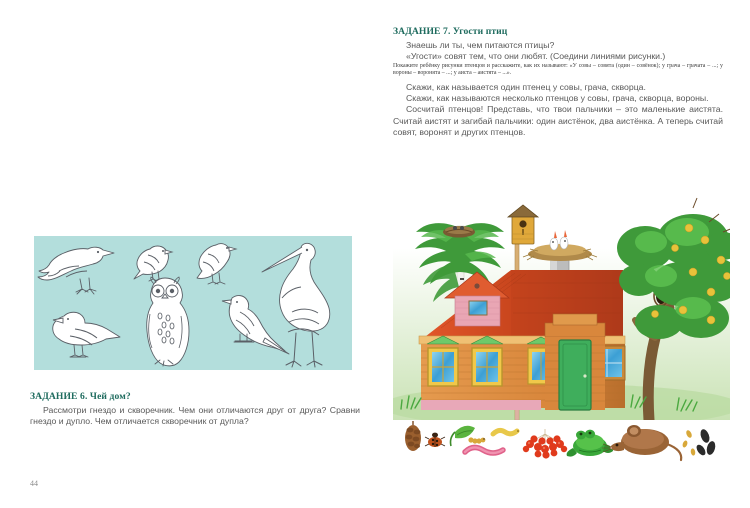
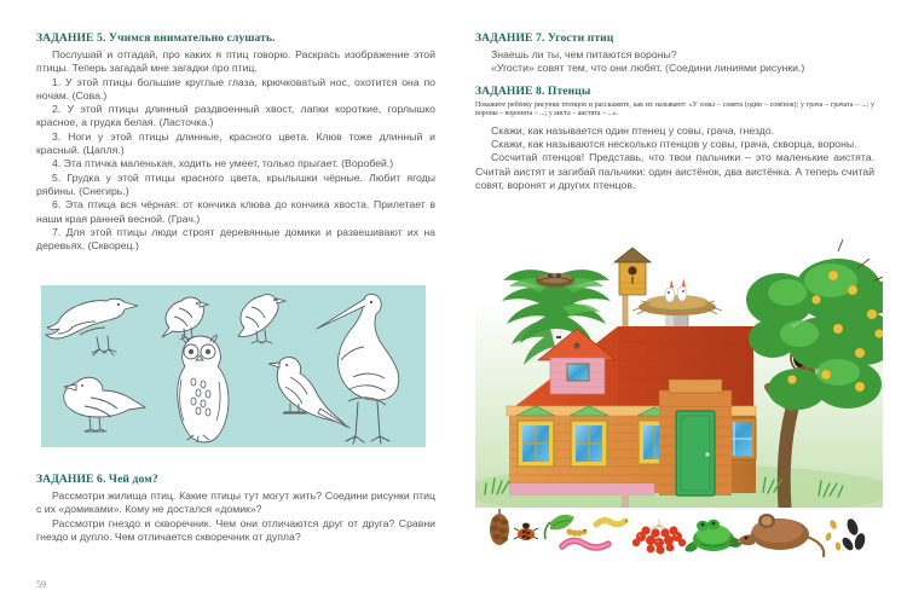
+ ЗАДАНИЕ 5. Учимся внимательно слушать.
+ Послушай и отгадай, про каких я птиц говорю. Раскрась изображение этой птицы. Теперь загадай мне загадки про птиц.
+ 1. У этой птицы большие круглые глаза, крючковатый нос, охотится она по ночам. (Сова.)
+ 2. У этой птицы длинный раздвоенный хвост, лапки короткие, горлышко красное, а грудка белая. (Ласточка.)
+ 3. Ноги у этой птицы длинные, красного цвета. Клюв тоже длинный и красный. (Цапля.)
+ 4. Эта птичка маленькая, ходить не умеет, только прыгает. (Воробей.)
+ 5. Грудка у этой птицы красного цвета, крылышки чёрные. Любит ягоды рябины. (Снегирь.)
+ 6. Эта птица вся чёрная: от кончика клюва до кончика хвоста. Прилетает в наши края ранней весной. (Грач.)
+ 7. Для этой птицы люди строят деревянные домики и развешивают их на деревьях. (Скворец.)
  ЗАДАНИЕ 6. Чей дом?
+ Рассмотри жилища птиц. Какие птицы тут могут жить? Соедини рисунки птиц с их «домиками». Кому не достался «домик»?
  Рассмотри гнездо и скворечник. Чем они отличаются друг от друга? Сравни гнездо и дупло. Чем отличается скворечник от дупла?
  ЗАДАНИЕ 7. Угости птиц
- Знаешь ли ты, чем питаются птицы?
+ Знаешь ли ты, чем питаются вороны?
  «Угости» совят тем, что они любят. (Соедини линиями рисунки.)
+ ЗАДАНИЕ 8. Птенцы
- Скажи, как называется один птенец у совы, грача, скворца.
+ Скажи, как называется один птенец у совы, грача, гнездо.
  Скажи, как называются несколько птенцов у совы, грача, скворца, вороны.
  Сосчитай птенцов! Представь, что твои пальчики – это маленькие аистята. Считай аистят и загибай пальчики: один аистёнок, два аистёнка. А теперь считай совят, воронят и других птенцов.
- 44
+ 59
